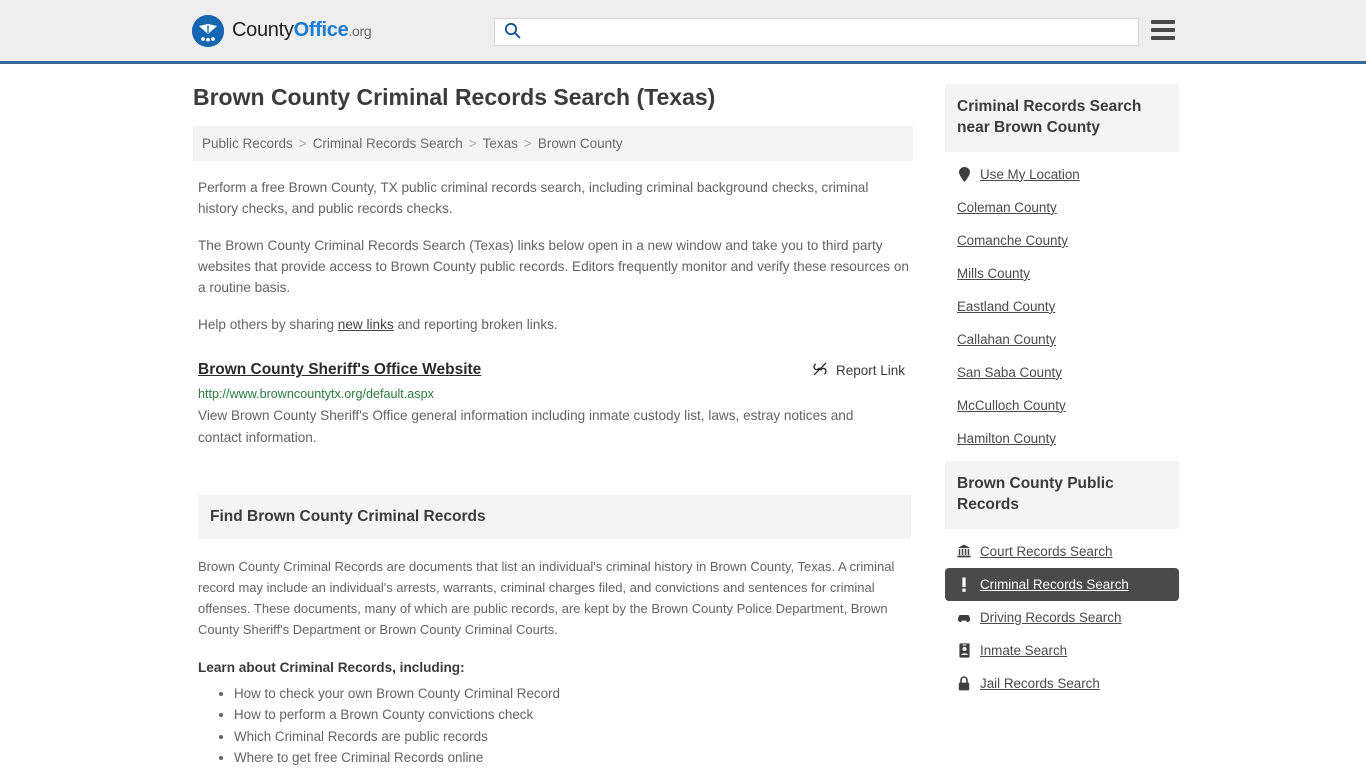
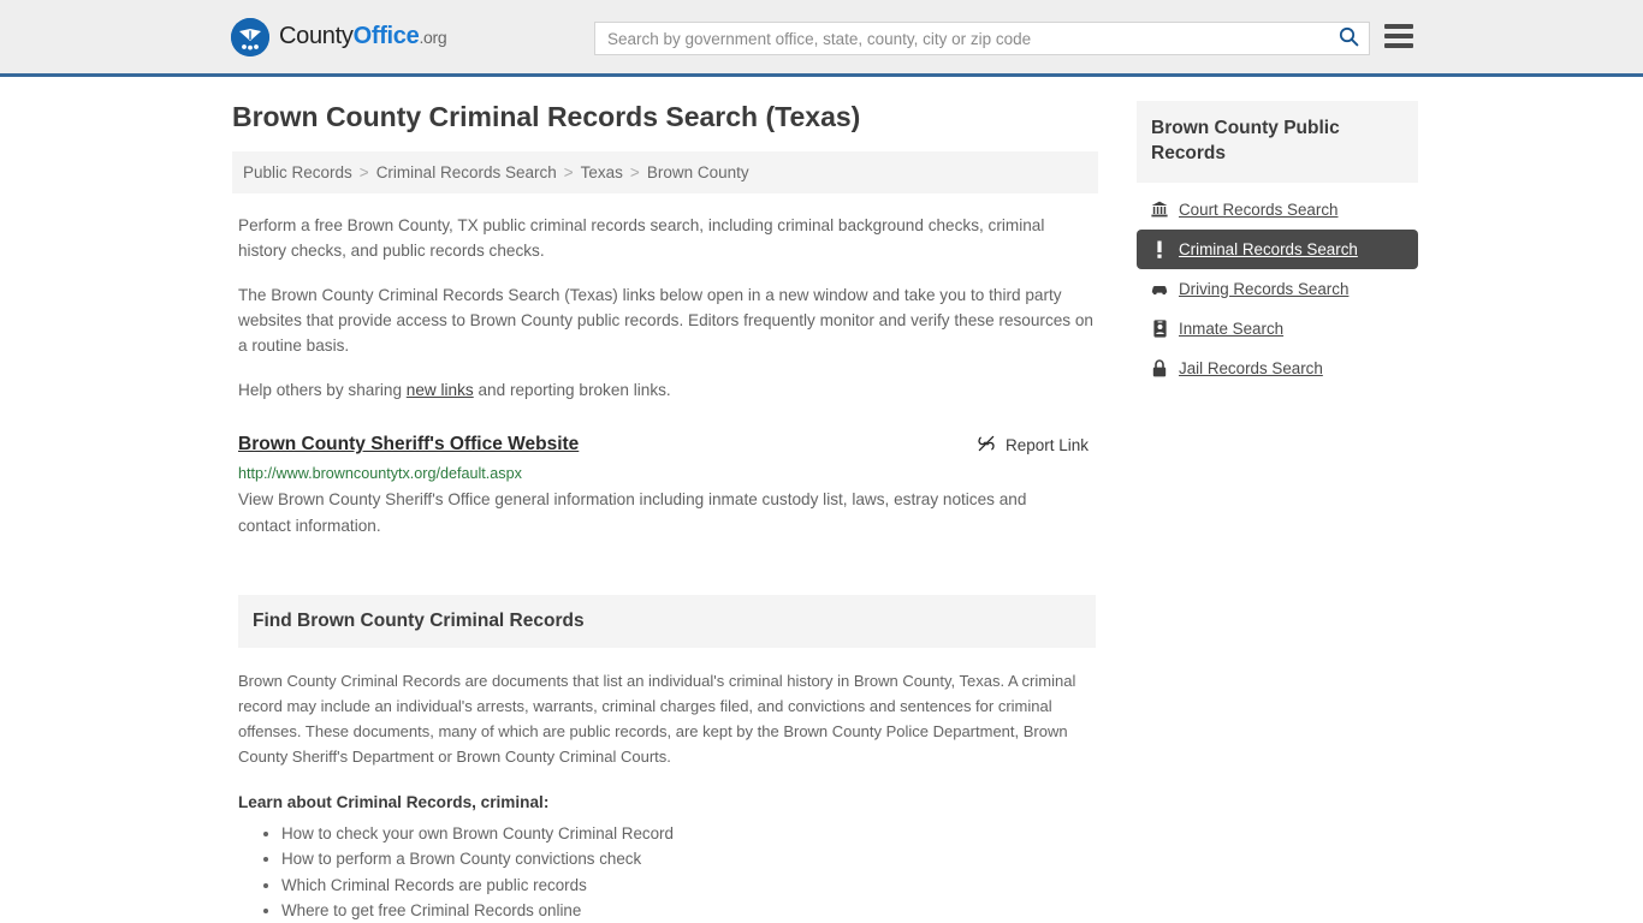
  CountyOffice.org
+ Search by government office, state, county, city or zip code
  Brown County Criminal Records Search (Texas)
  Public Records
  >
  Criminal Records Search
  >
  Texas
  >
  Brown County
  Perform a free Brown County, TX public criminal records search, including criminal background checks, criminal history checks, and public records checks.
  The Brown County Criminal Records Search (Texas) links below open in a new window and take you to third party websites that provide access to Brown County public records. Editors frequently monitor and verify these resources on a routine basis.
  Help others by sharing new links and reporting broken links.
  Brown County Sheriff's Office Website
  Report Link
  http://www.browncountytx.org/default.aspx
  View Brown County Sheriff's Office general information including inmate custody list, laws, estray notices and contact information.
  Find Brown County Criminal Records
  Brown County Criminal Records are documents that list an individual's criminal history in Brown County, Texas. A criminal record may include an individual's arrests, warrants, criminal charges filed, and convictions and sentences for criminal offenses. These documents, many of which are public records, are kept by the Brown County Police Department, Brown County Sheriff's Department or Brown County Criminal Courts.
- Learn about Criminal Records, including:
+ Learn about Criminal Records, criminal:
  How to check your own Brown County Criminal Record
  How to perform a Brown County convictions check
  Which Criminal Records are public records
  Where to get free Criminal Records online
- Criminal Records Search near Brown County
- Use My Location
- Coleman County
- Comanche County
- Mills County
- Eastland County
- Callahan County
- San Saba County
- McCulloch County
- Hamilton County
  Brown County Public Records
  Court Records Search
  Criminal Records Search
  Driving Records Search
  Inmate Search
  Jail Records Search
